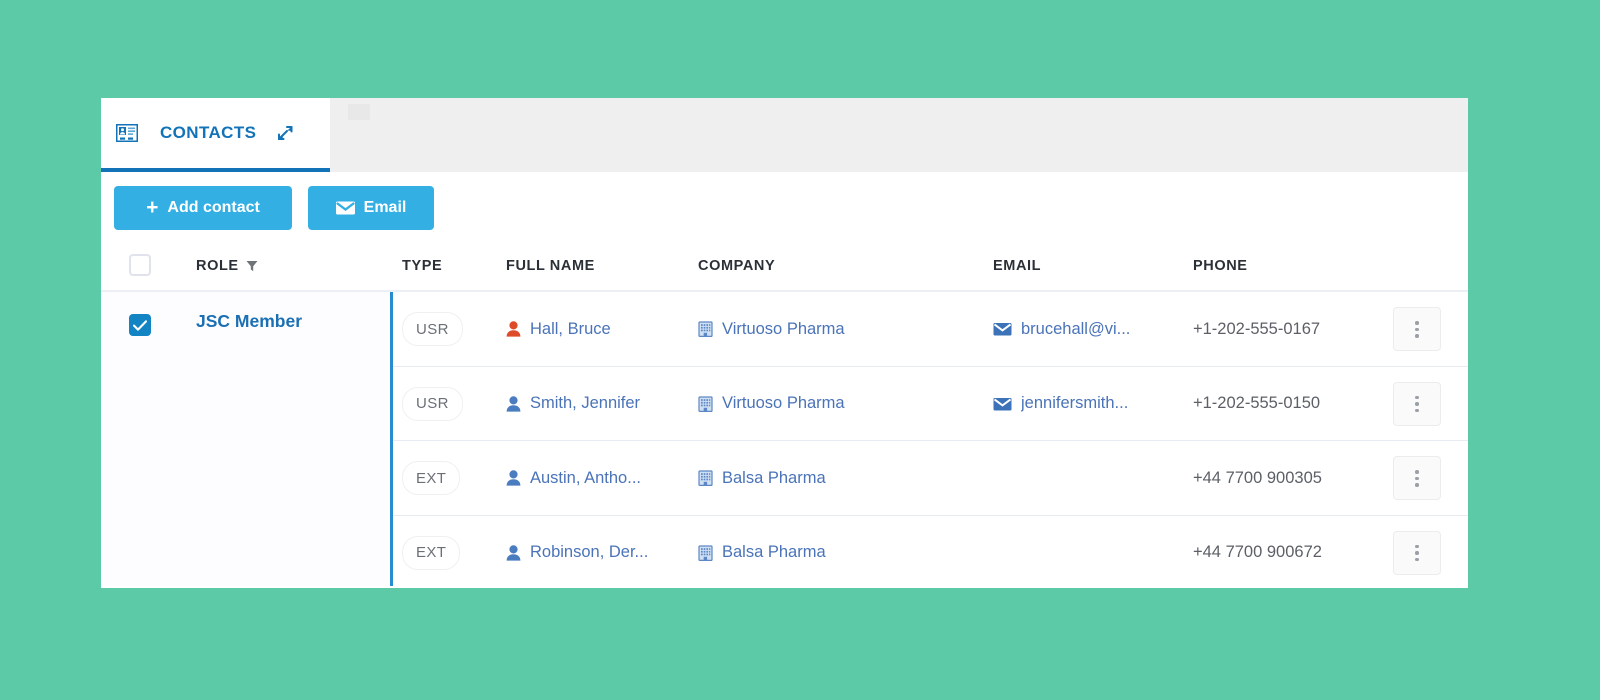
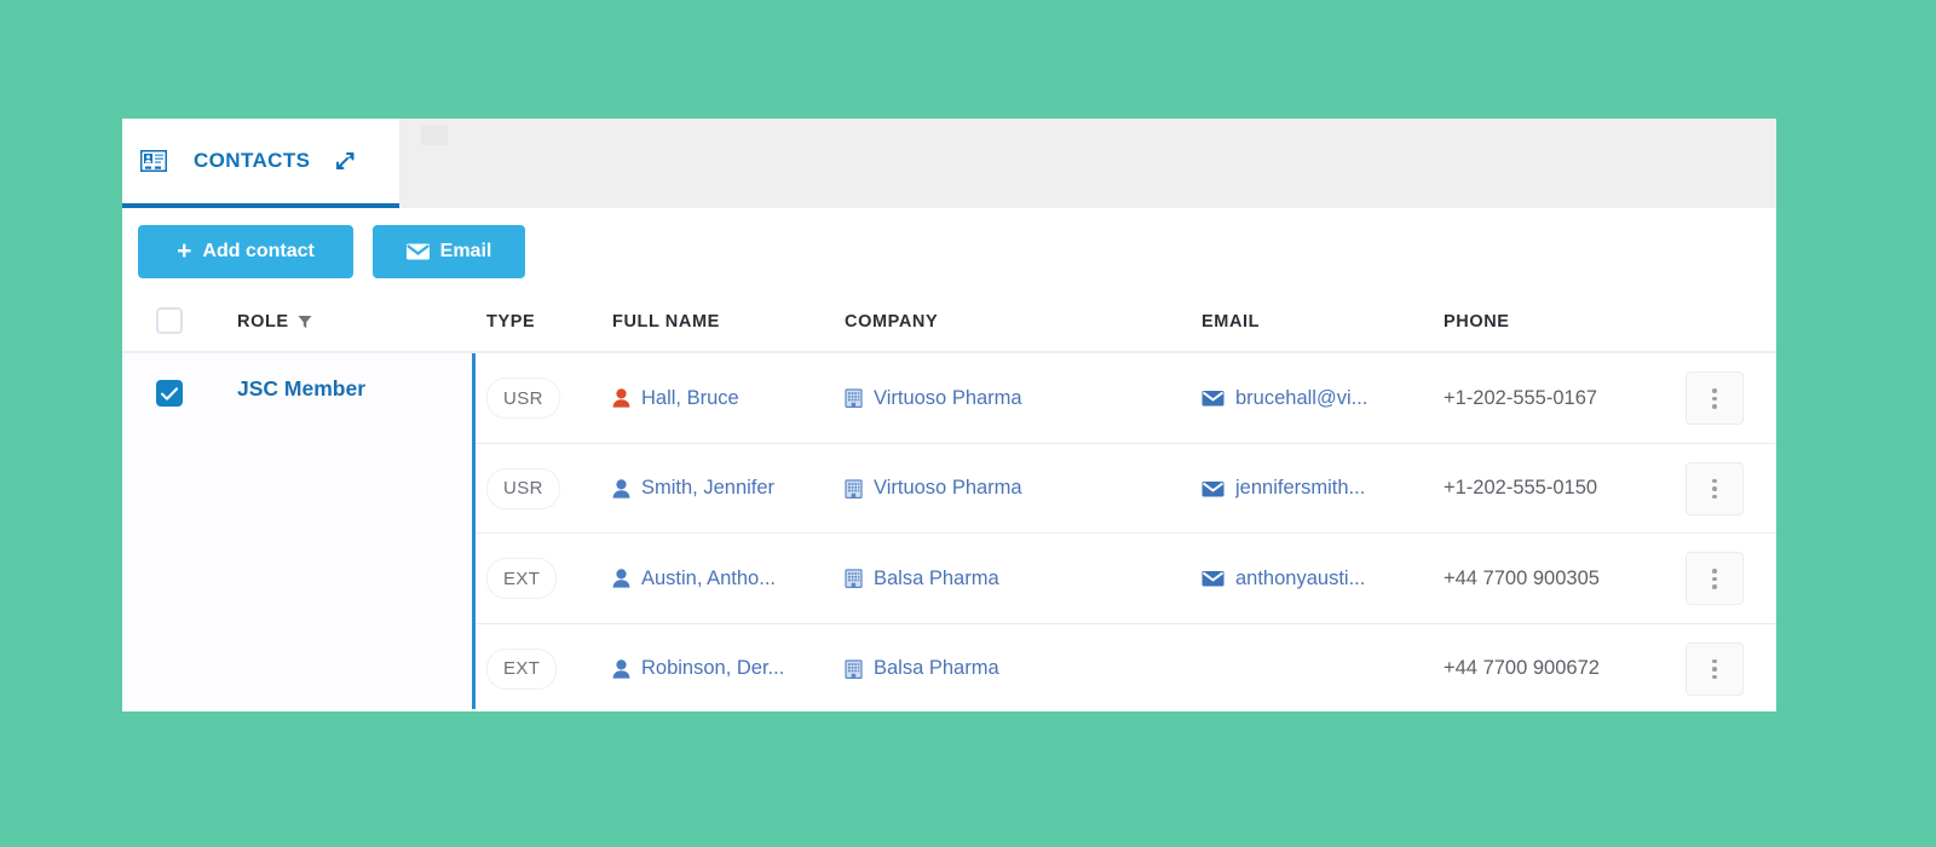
  CONTACTS
  +
  Add contact
  Email
  ROLE
  TYPE
  FULL NAME
  COMPANY
  EMAIL
  PHONE
  JSC Member
  USR
  Hall, Bruce
  Virtuoso Pharma
  brucehall@vi...
  +1-202-555-0167
  USR
  Smith, Jennifer
  Virtuoso Pharma
  jennifersmith...
  +1-202-555-0150
  EXT
  Austin, Antho...
  Balsa Pharma
+ anthonyausti...
  +44 7700 900305
  EXT
  Robinson, Der...
  Balsa Pharma
  +44 7700 900672
